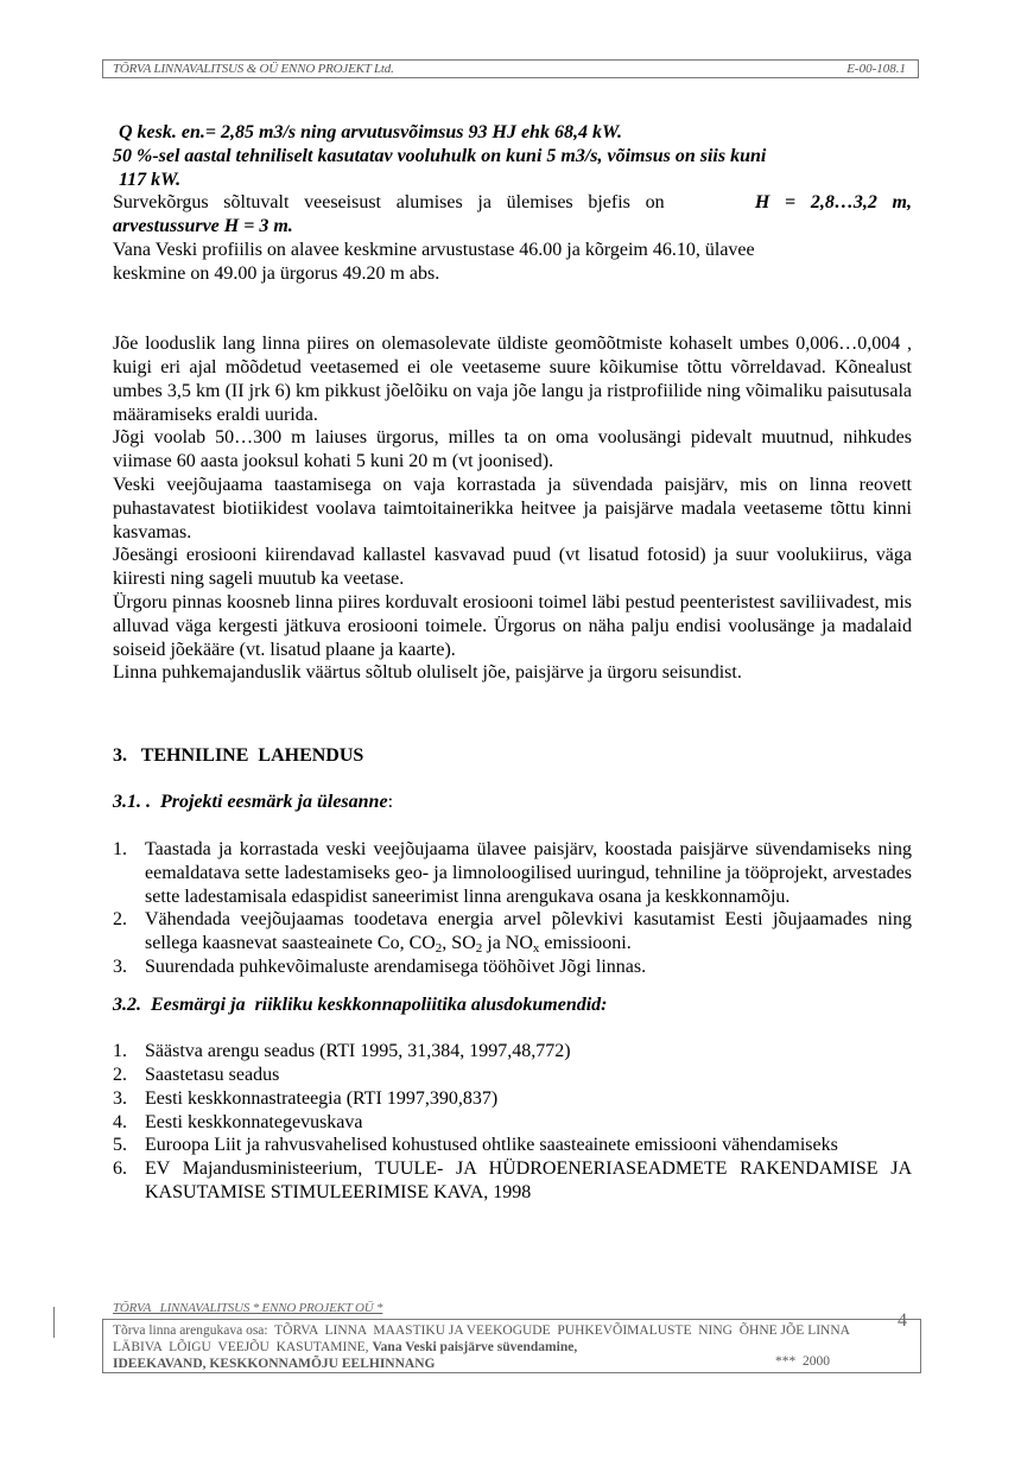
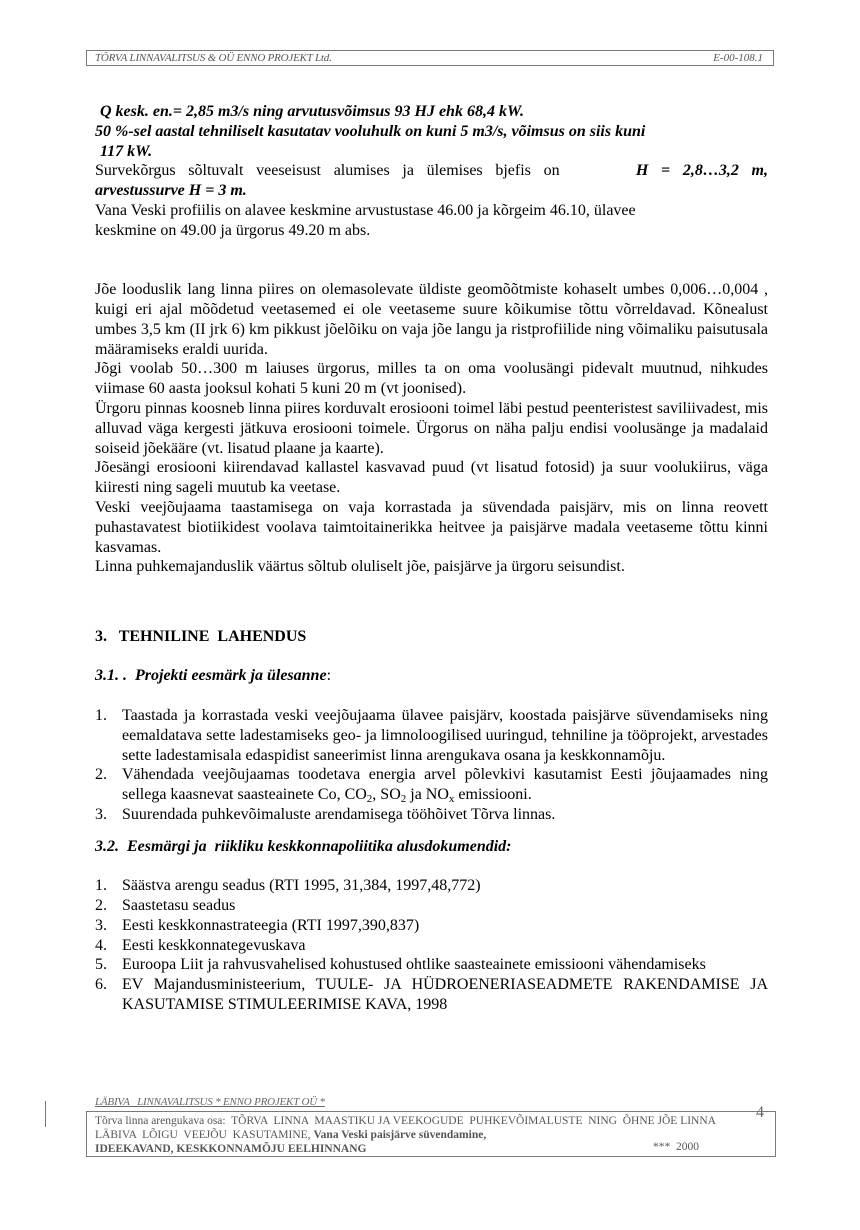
  TÕRVA LINNAVALITSUS & OÜ ENNO PROJEKT Ltd.
  E-00-108.1
  Q kesk. en.= 2,85 m3/s ning arvutusvõimsus 93 HJ ehk 68,4 kW.
  50 %-sel aastal tehniliselt kasutatav vooluhulk on kuni 5 m3/s, võimsus on siis kuni
  117 kW.
  Survekõrgus sõltuvalt veeseisust alumises ja ülemises bjefis on H = 2,8…3,2 m,
  arvestussurve H = 3 m.
  Vana Veski profiilis on alavee keskmine arvustustase 46.00 ja kõrgeim 46.10, ülavee
  keskmine on 49.00 ja ürgorus 49.20 m abs.
  Jõe looduslik lang linna piires on olemasolevate üldiste geomõõtmiste kohaselt umbes 0,006…0,004 , kuigi eri ajal mõõdetud veetasemed ei ole veetaseme suure kõikumise tõttu võrreldavad. Kõnealust umbes 3,5 km (II jrk 6) km pikkust jõelõiku on vaja jõe langu ja ristprofiilide ning võimaliku paisutusala määramiseks eraldi uurida.
  Jõgi voolab 50…300 m laiuses ürgorus, milles ta on oma voolusängi pidevalt muutnud, nihkudes viimase 60 aasta jooksul kohati 5 kuni 20 m (vt joonised).
- Veski veejõujaama taastamisega on vaja korrastada ja süvendada paisjärv, mis on linna reovett puhastavatest biotiikidest voolava taimtoitainerikka heitvee ja paisjärve madala veetaseme tõttu kinni kasvamas.
+ Ürgoru pinnas koosneb linna piires korduvalt erosiooni toimel läbi pestud peenteristest saviliivadest, mis alluvad väga kergesti jätkuva erosiooni toimele. Ürgorus on näha palju endisi voolusänge ja madalaid soiseid jõekääre (vt. lisatud plaane ja kaarte).
  Jõesängi erosiooni kiirendavad kallastel kasvavad puud (vt lisatud fotosid) ja suur voolukiirus, väga kiiresti ning sageli muutub ka veetase.
- Ürgoru pinnas koosneb linna piires korduvalt erosiooni toimel läbi pestud peenteristest saviliivadest, mis alluvad väga kergesti jätkuva erosiooni toimele. Ürgorus on näha palju endisi voolusänge ja madalaid soiseid jõekääre (vt. lisatud plaane ja kaarte).
+ Veski veejõujaama taastamisega on vaja korrastada ja süvendada paisjärv, mis on linna reovett puhastavatest biotiikidest voolava taimtoitainerikka heitvee ja paisjärve madala veetaseme tõttu kinni kasvamas.
  Linna puhkemajanduslik väärtus sõltub oluliselt jõe, paisjärve ja ürgoru seisundist.
  3. TEHNILINE LAHENDUS
  3.1. . Projekti eesmärk ja ülesanne:
  1.
  Taastada ja korrastada veski veejõujaama ülavee paisjärv, koostada paisjärve süvendamiseks ning eemaldatava sette ladestamiseks geo- ja limnoloogilised uuringud, tehniline ja tööprojekt, arvestades sette ladestamisala edaspidist saneerimist linna arengukava osana ja keskkonnamõju.
  2.
  Vähendada veejõujaamas toodetava energia arvel põlevkivi kasutamist Eesti jõujaamades ning sellega kaasnevat saasteainete Co, CO2, SO2 ja NOx emissiooni.
  3.
- Suurendada puhkevõimaluste arendamisega tööhõivet Jõgi linnas.
+ Suurendada puhkevõimaluste arendamisega tööhõivet Tõrva linnas.
  3.2. Eesmärgi ja riikliku keskkonnapoliitika alusdokumendid:
  1.
  Säästva arengu seadus (RTI 1995, 31,384, 1997,48,772)
  2.
  Saastetasu seadus
  3.
  Eesti keskkonnastrateegia (RTI 1997,390,837)
  4.
  Eesti keskkonnategevuskava
  5.
  Euroopa Liit ja rahvusvahelised kohustused ohtlike saasteainete emissiooni vähendamiseks
  6.
  EV Majandusministeerium, TUULE- JA HÜDROENERIASEADMETE RAKENDAMISE JA KASUTAMISE STIMULEERIMISE KAVA, 1998
- TÕRVA LINNAVALITSUS * ENNO PROJEKT OÜ *
+ LÄBIVA LINNAVALITSUS * ENNO PROJEKT OÜ *
  Tõrva linna arengukava osa: TÕRVA LINNA MAASTIKU JA VEEKOGUDE PUHKEVÕIMALUSTE NING ÕHNE JÕE LINNA
  LÄBIVA LÕIGU VEEJÕU KASUTAMINE, Vana Veski paisjärve süvendamine,
  IDEEKAVAND, KESKKONNAMÕJU EELHINNANG
  *** 2000
  4
